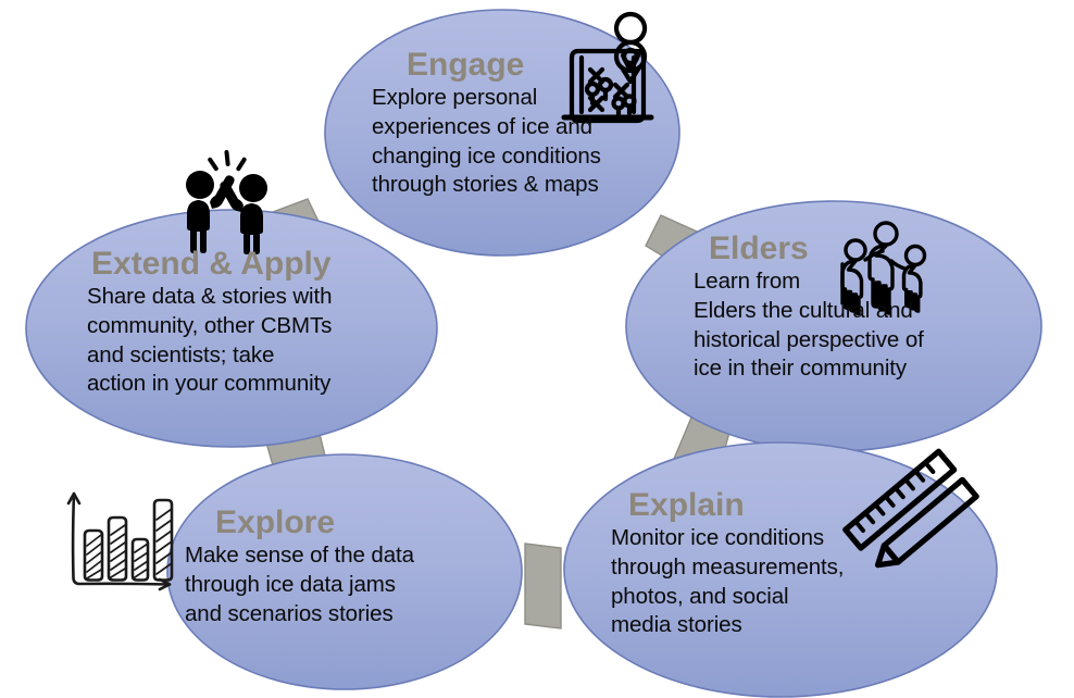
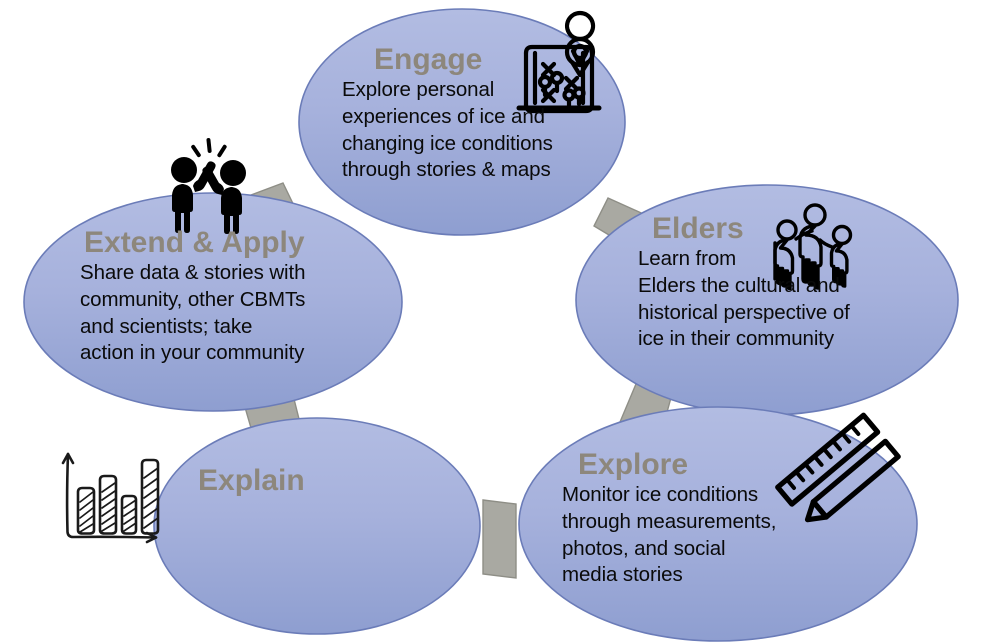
  Engage
  Explore personal
  experiences of ice and
  changing ice conditions
  through stories & maps
  Elders
  Learn from
  Elders the cultural and
  historical perspective of
  ice in their community
- Explain
+ Explore
  Monitor ice conditions
  through measurements,
  photos, and social
  media stories
- Explore
+ Explain
- Make sense of the data
- through ice data jams
- and scenarios stories
  Extend & Apply
  Share data & stories with
  community, other CBMTs
  and scientists; take
  action in your community
